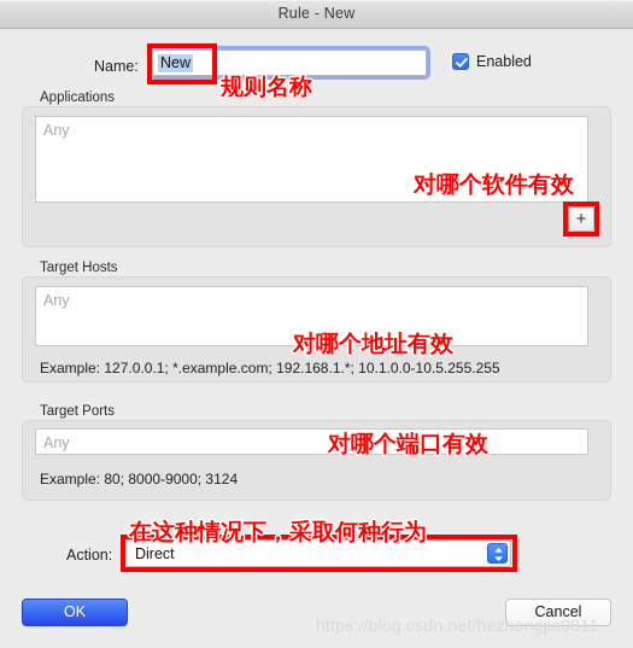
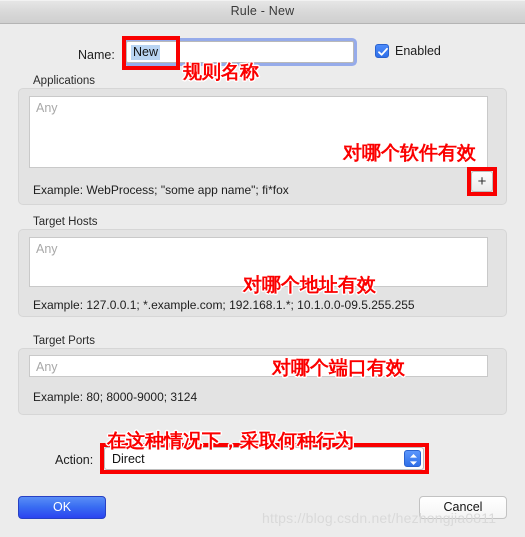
  Rule - New
  Name:
  New
  Enabled
  Applications
  Any
+ Example: WebProcess; "some app name"; fi*fox
  +
  Target Hosts
  Any
- Example: 127.0.0.1; *.example.com; 192.168.1.*; 10.1.0.0-10.5.255.255
+ Example: 127.0.0.1; *.example.com; 192.168.1.*; 10.1.0.0-09.5.255.255
  Target Ports
  Any
  Example: 80; 8000-9000; 3124
  Action:
  Direct
  OK
  Cancel
  规则名称
  对哪个软件有效
  对哪个地址有效
  对哪个端口有效
  在这种情况下，采取何种行为
  https://blog.csdn.net/hezhongjia0811
